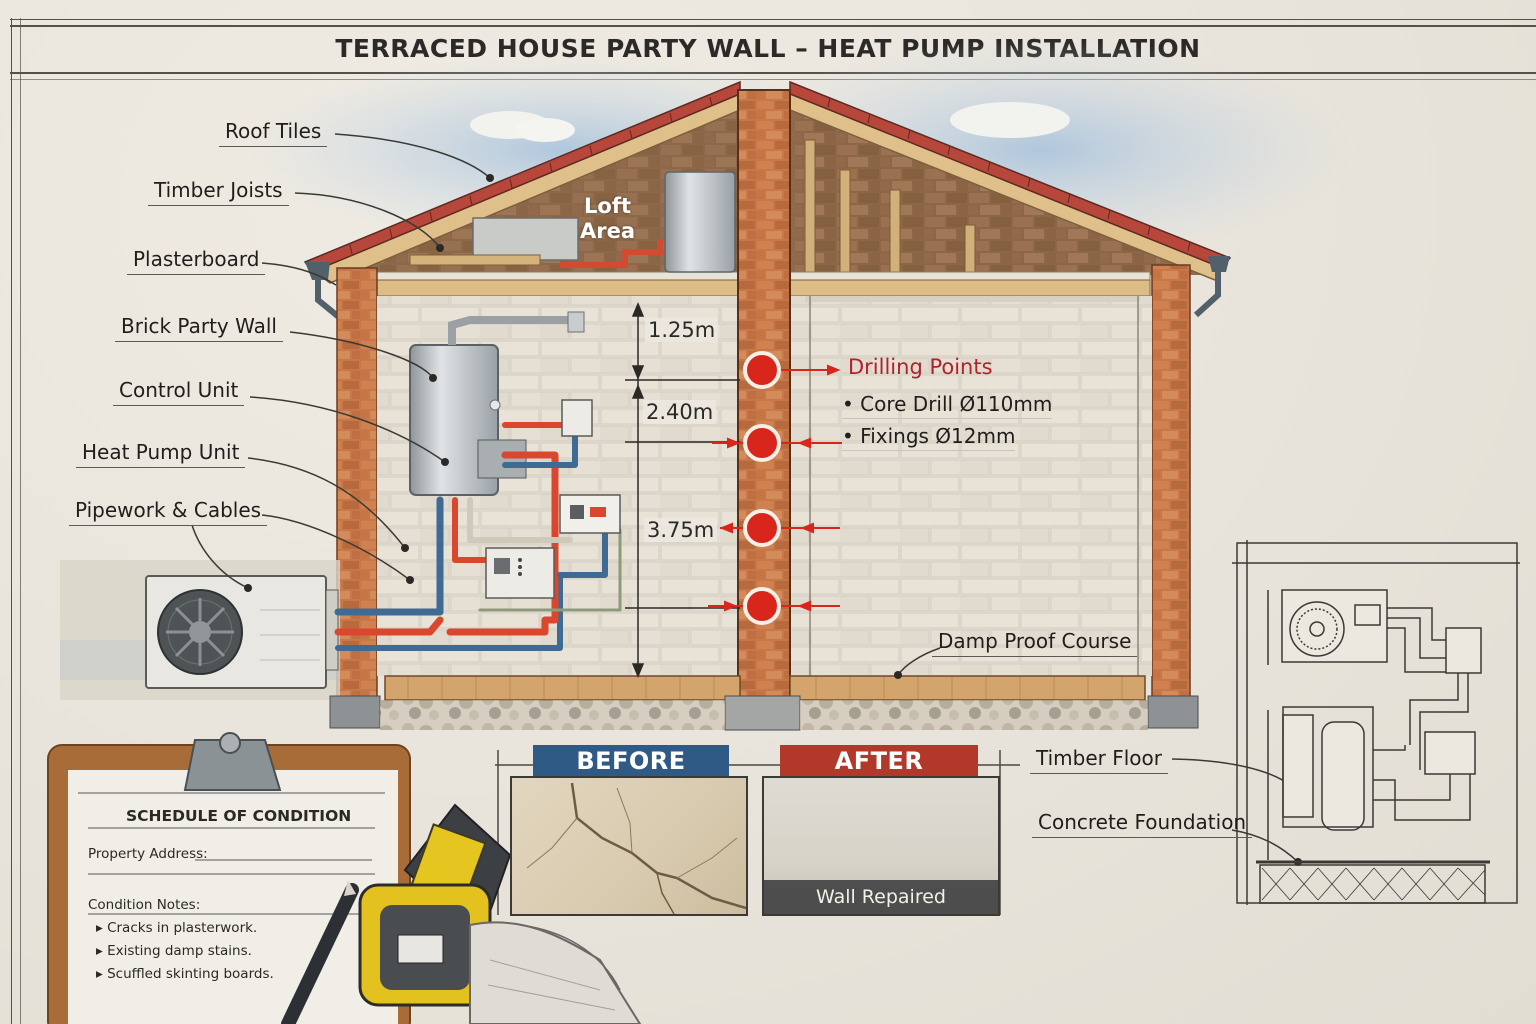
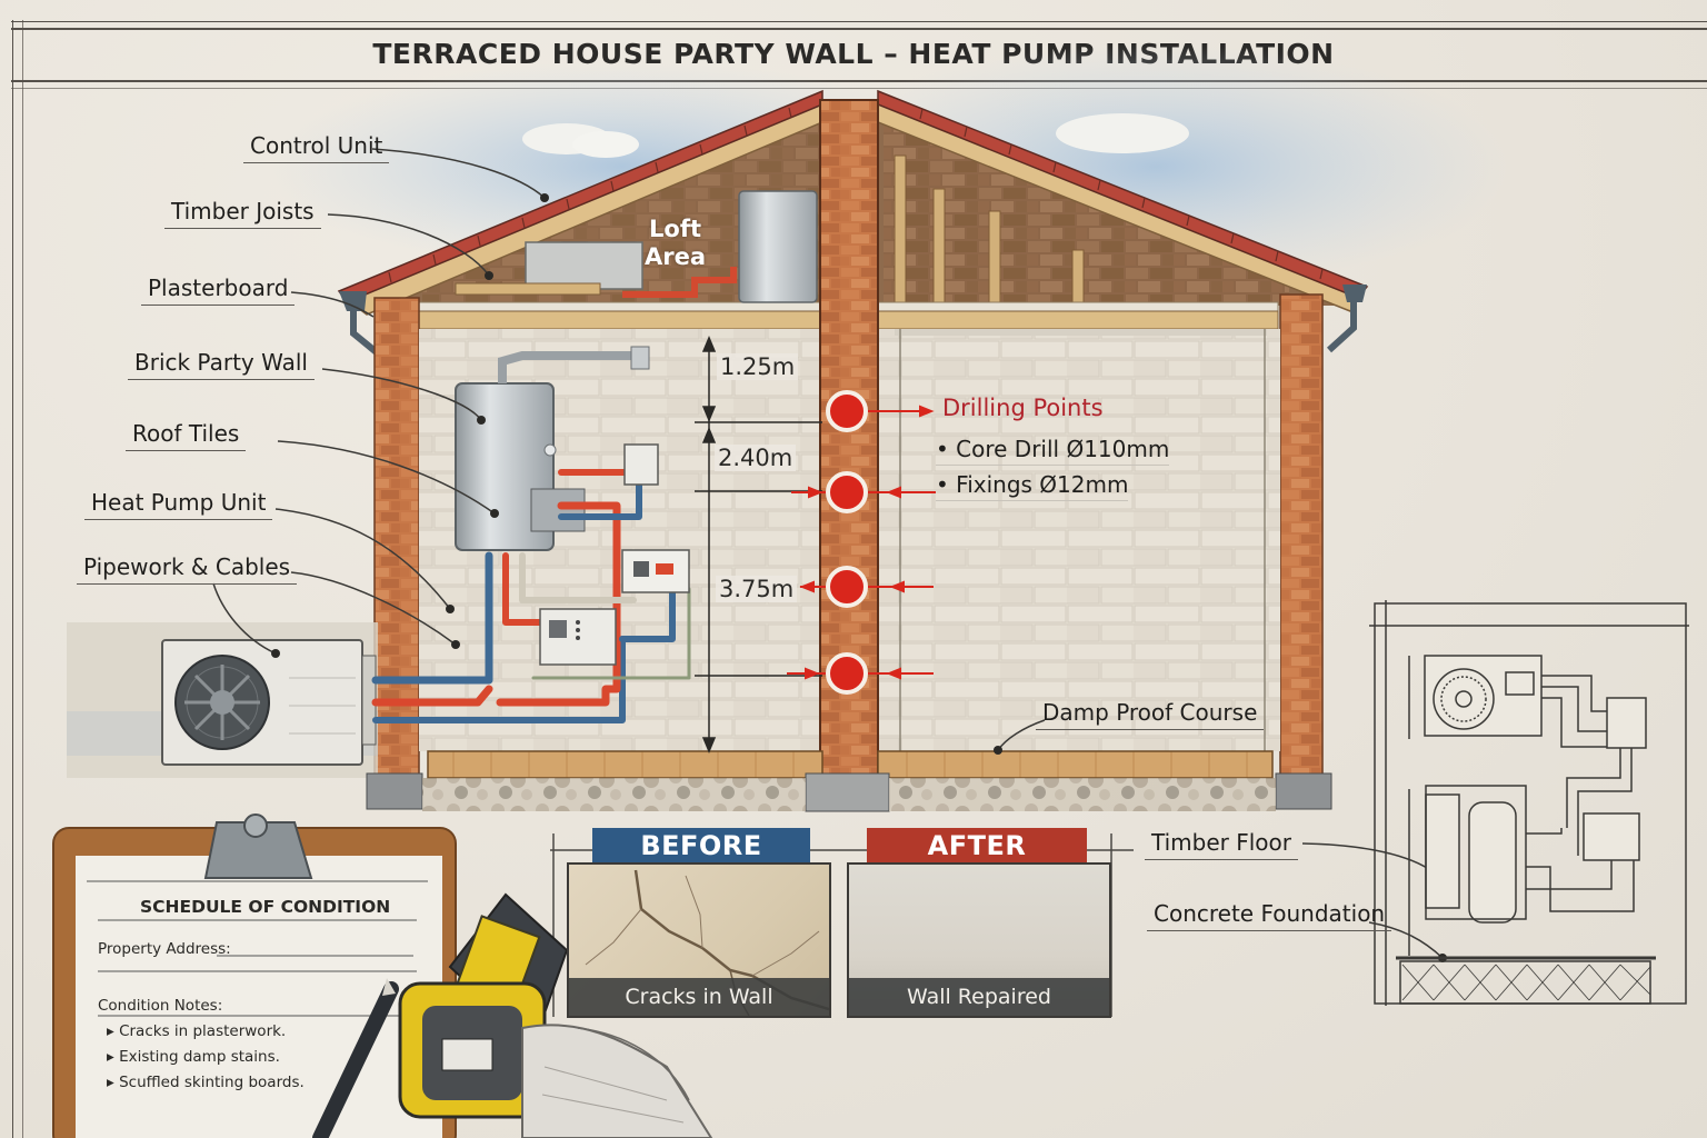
- Roof Tiles
+ Control Unit
  Timber Joists
  Plasterboard
  Brick Party Wall
- Control Unit
+ Roof Tiles
  Heat Pump Unit
  Pipework & Cables
  Damp Proof Course
  Timber Floor
  Concrete Foundation
  Loft
  Area
  1.25m
  2.40m
  3.75m
  Drilling Points
  • Core Drill Ø110mm
  • Fixings Ø12mm
  BEFORE
+ Cracks in Wall
  AFTER
  Wall Repaired
  SCHEDULE OF CONDITION
  Property Address:
  Condition Notes:
  ▸ Cracks in plasterwork.
  ▸ Existing damp stains.
  ▸ Scuffled skinting boards.
